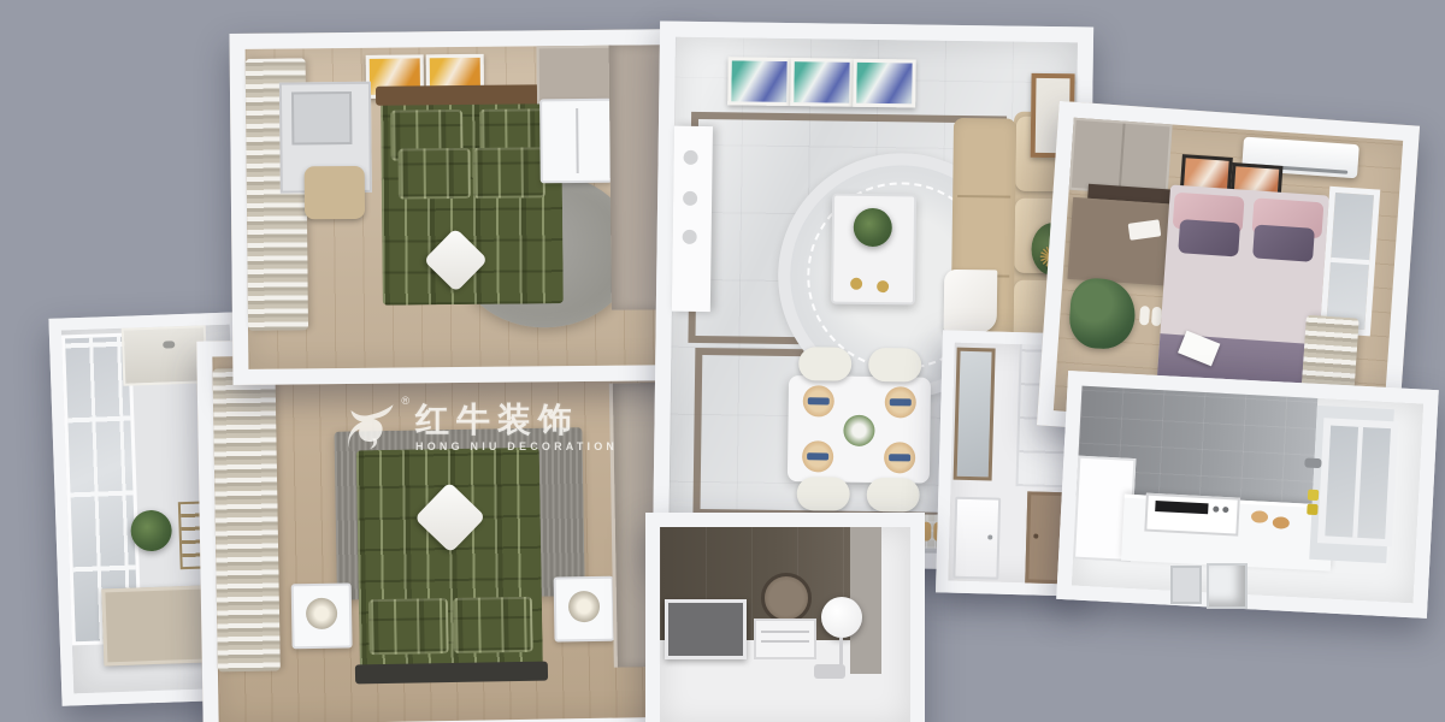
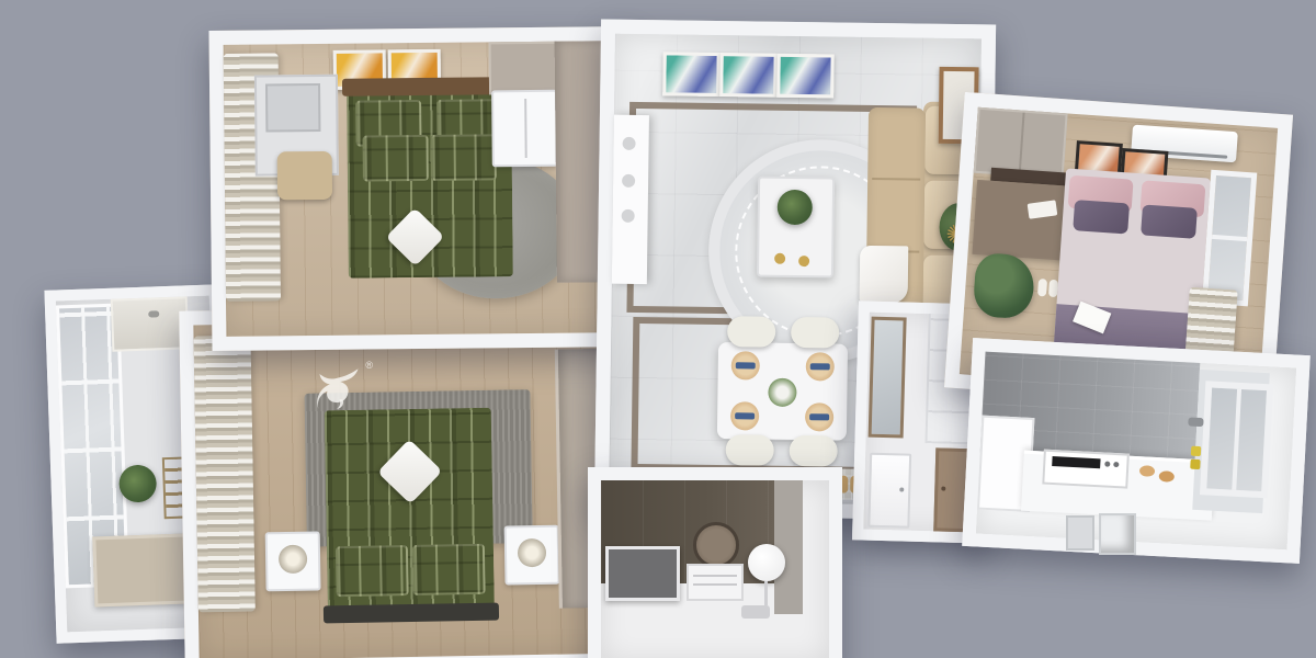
  ®
- 红牛装饰
- HONG NIU DECORATION
